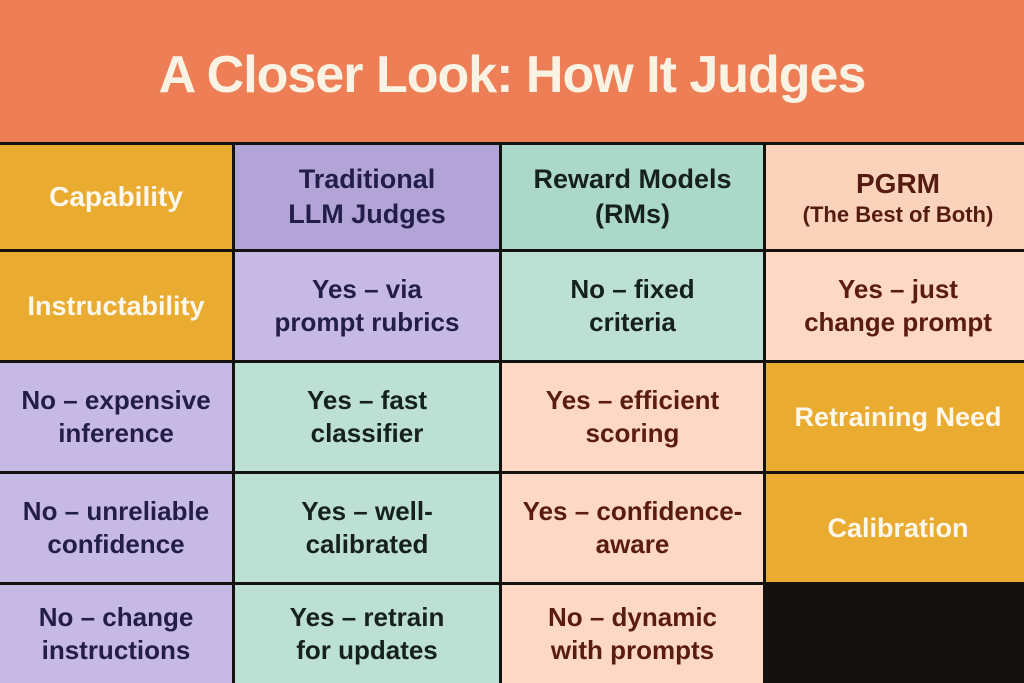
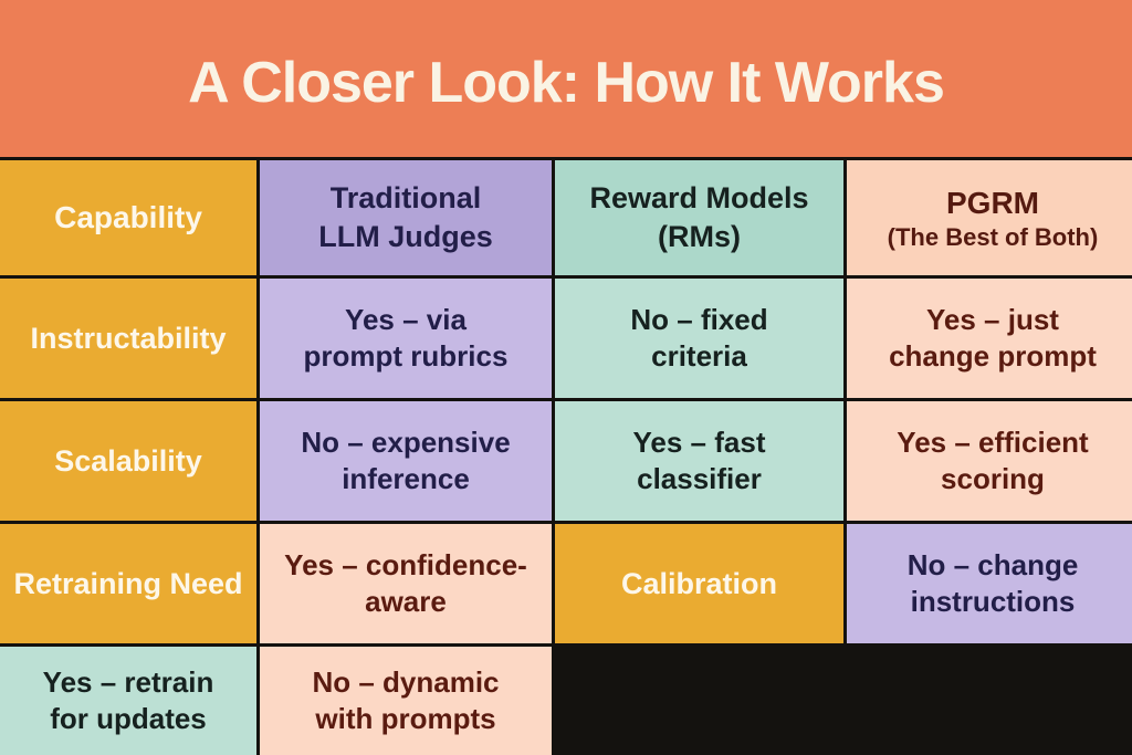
- A Closer Look: How It Judges
+ A Closer Look: How It Works
  Capability
  Traditional
  LLM Judges
  Reward Models
  (RMs)
  PGRM
  (The Best of Both)
  Instructability
  Yes – via
  prompt rubrics
  No – fixed
  criteria
  Yes – just
  change prompt
+ Scalability
  No – expensive
  inference
  Yes – fast
  classifier
  Yes – efficient
  scoring
  Retraining Need
- No – unreliable
- confidence
- Yes – well-
- calibrated
  Yes – confidence-
  aware
  Calibration
  No – change
  instructions
  Yes – retrain
  for updates
  No – dynamic
  with prompts
